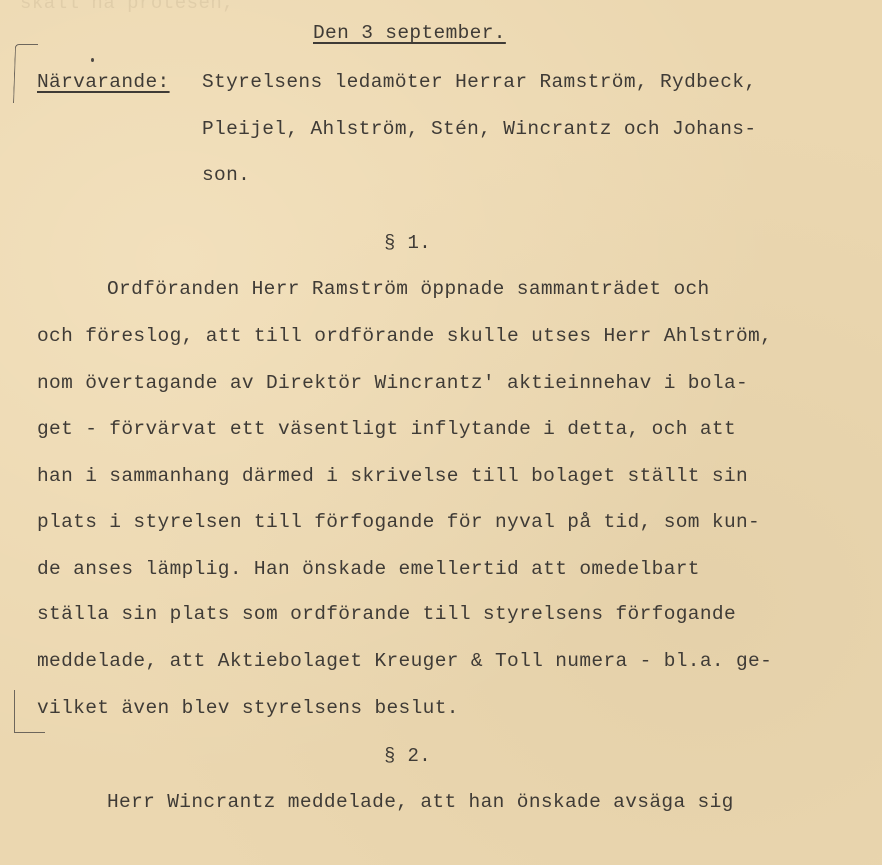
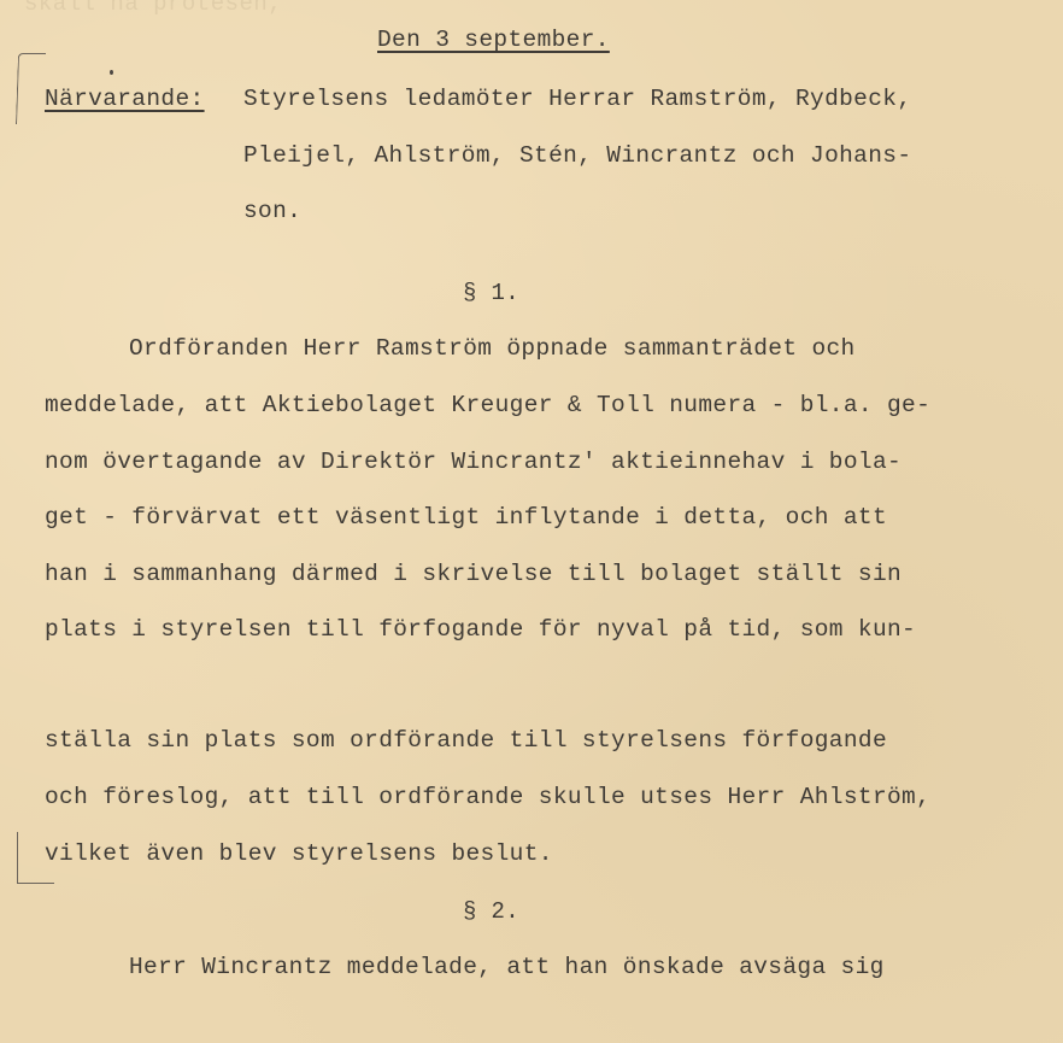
  Den 3 september.
  Närvarande:
  Styrelsens ledamöter Herrar Ramström, Rydbeck,
  Pleijel, Ahlström, Stén, Wincrantz och Johans-
  son.
  § 1.
  Ordföranden Herr Ramström öppnade sammanträdet och
- och föreslog, att till ordförande skulle utses Herr Ahlström,
+ meddelade, att Aktiebolaget Kreuger & Toll numera - bl.a. ge-
  nom övertagande av Direktör Wincrantz' aktieinnehav i bola-
  get - förvärvat ett väsentligt inflytande i detta, och att
  han i sammanhang därmed i skrivelse till bolaget ställt sin
  plats i styrelsen till förfogande för nyval på tid, som kun-
- de anses lämplig. Han önskade emellertid att omedelbart
  ställa sin plats som ordförande till styrelsens förfogande
- meddelade, att Aktiebolaget Kreuger & Toll numera - bl.a. ge-
+ och föreslog, att till ordförande skulle utses Herr Ahlström,
  vilket även blev styrelsens beslut.
  § 2.
  Herr Wincrantz meddelade, att han önskade avsäga sig
